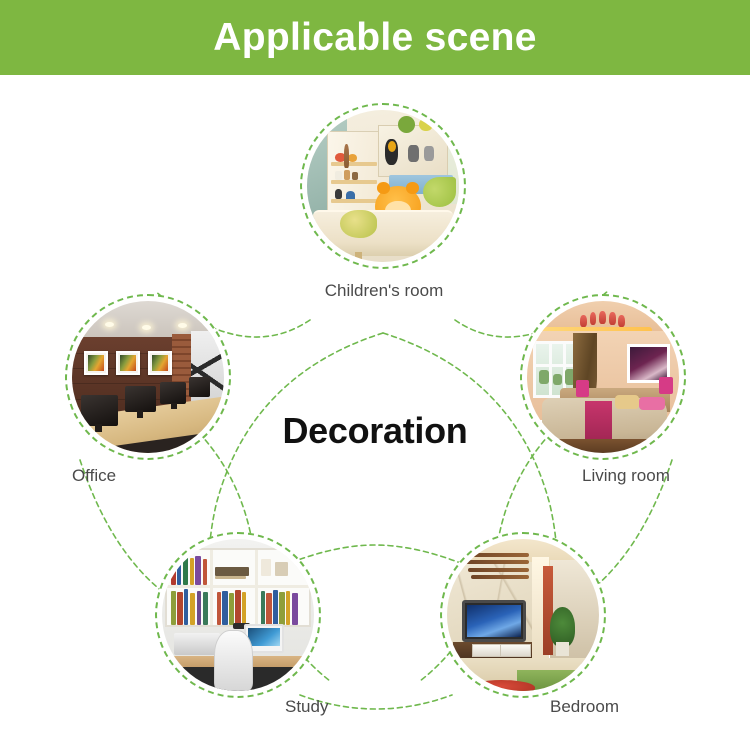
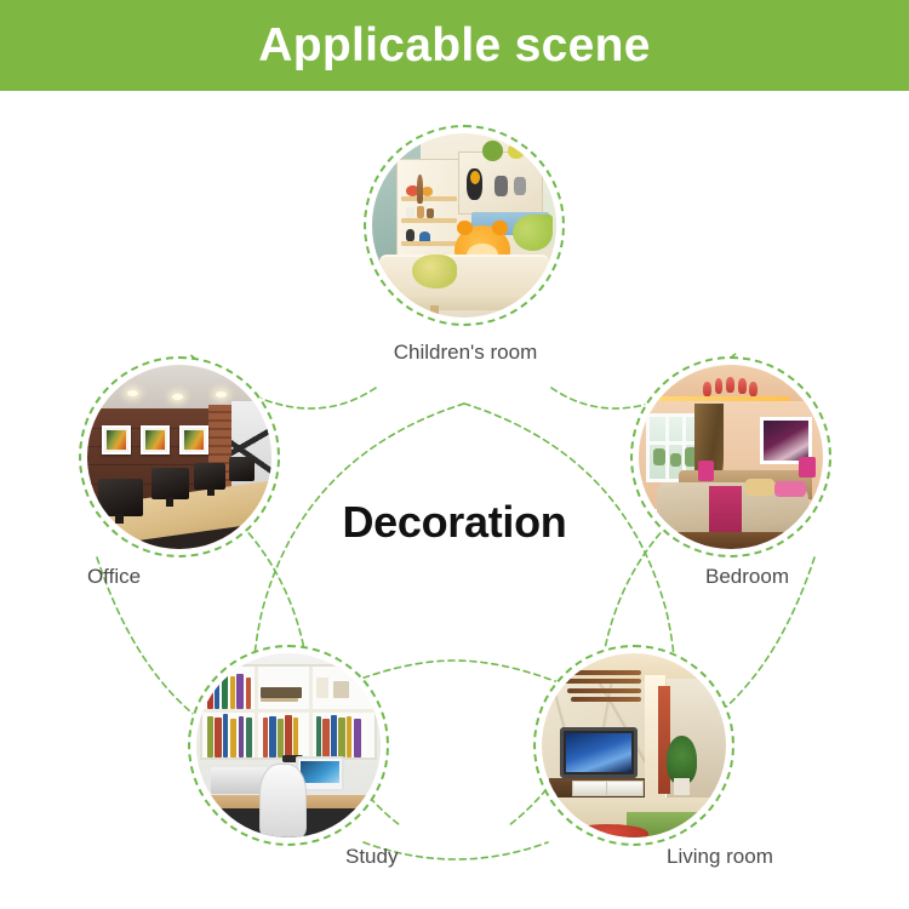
  Applicable scene
  Decoration
  Children's room
  Office
- Living room
+ Bedroom
  Study
- Bedroom
+ Living room
